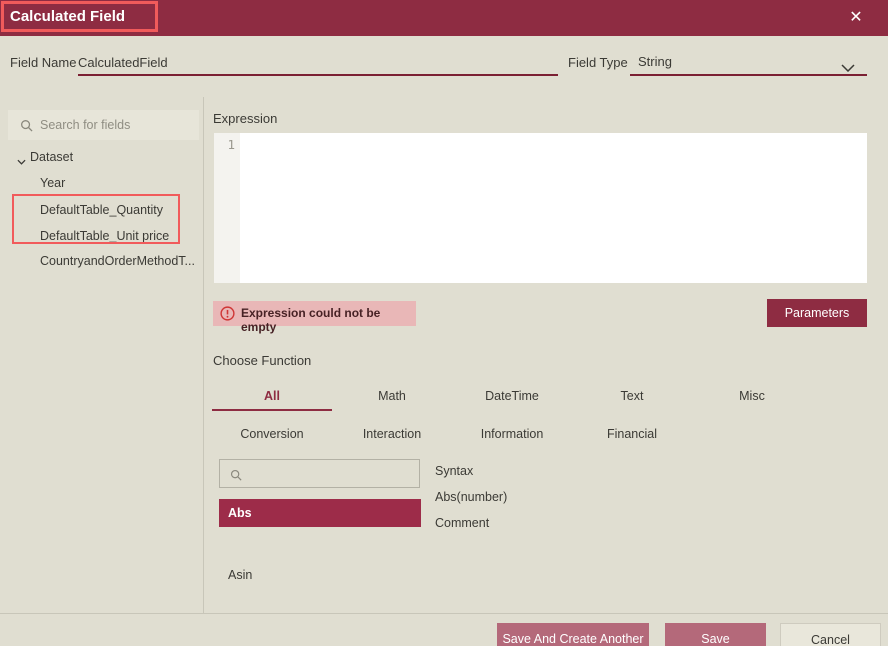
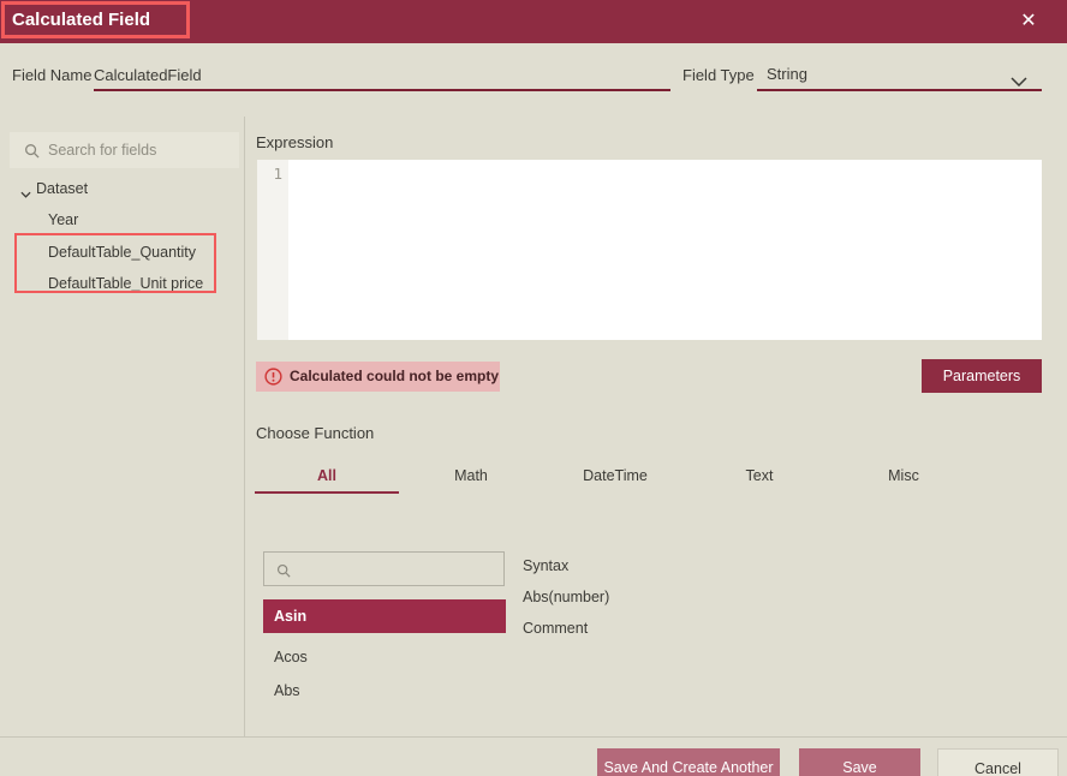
  Calculated Field
  ✕
  Field Name
  CalculatedField
  Field Type
  String
  Search for fields
  Dataset
  Year
  DefaultTable_Quantity
  DefaultTable_Unit price
- CountryandOrderMethodT...
  Expression
  1
- Expression could not be empty
+ Calculated could not be empty
  Parameters
  Choose Function
  All
  Math
  DateTime
  Text
  Misc
- Conversion
- Interaction
- Information
- Financial
- Abs
+ Asin
+ Acos
- Asin
+ Abs
  Syntax
  Abs(number)
  Comment
  Save And Create Another
  Save
  Cancel
